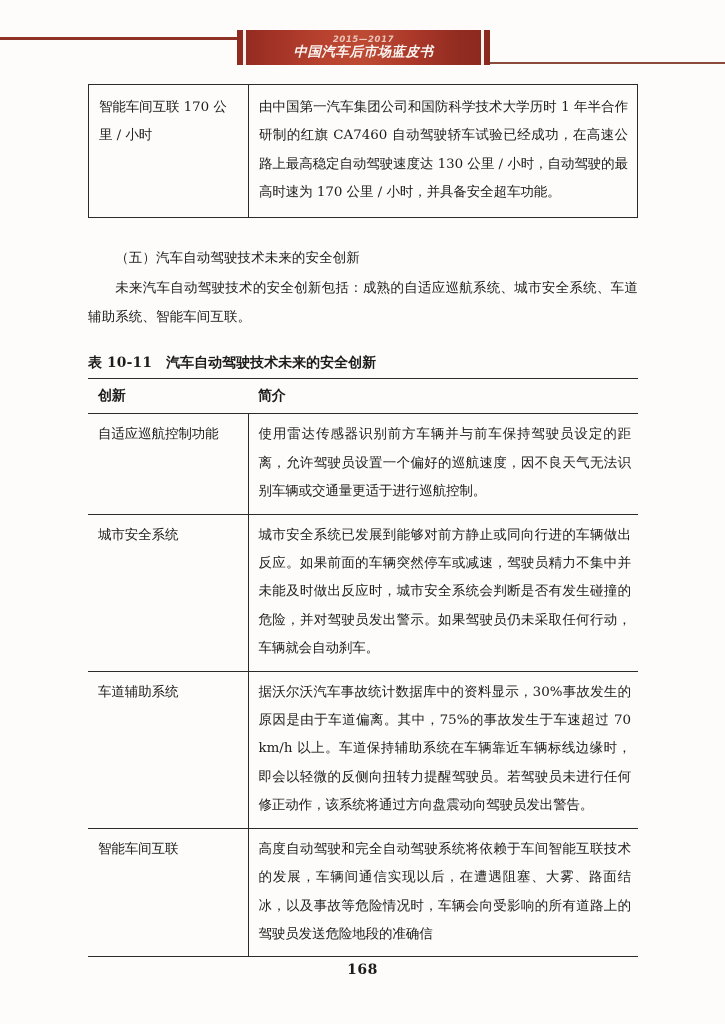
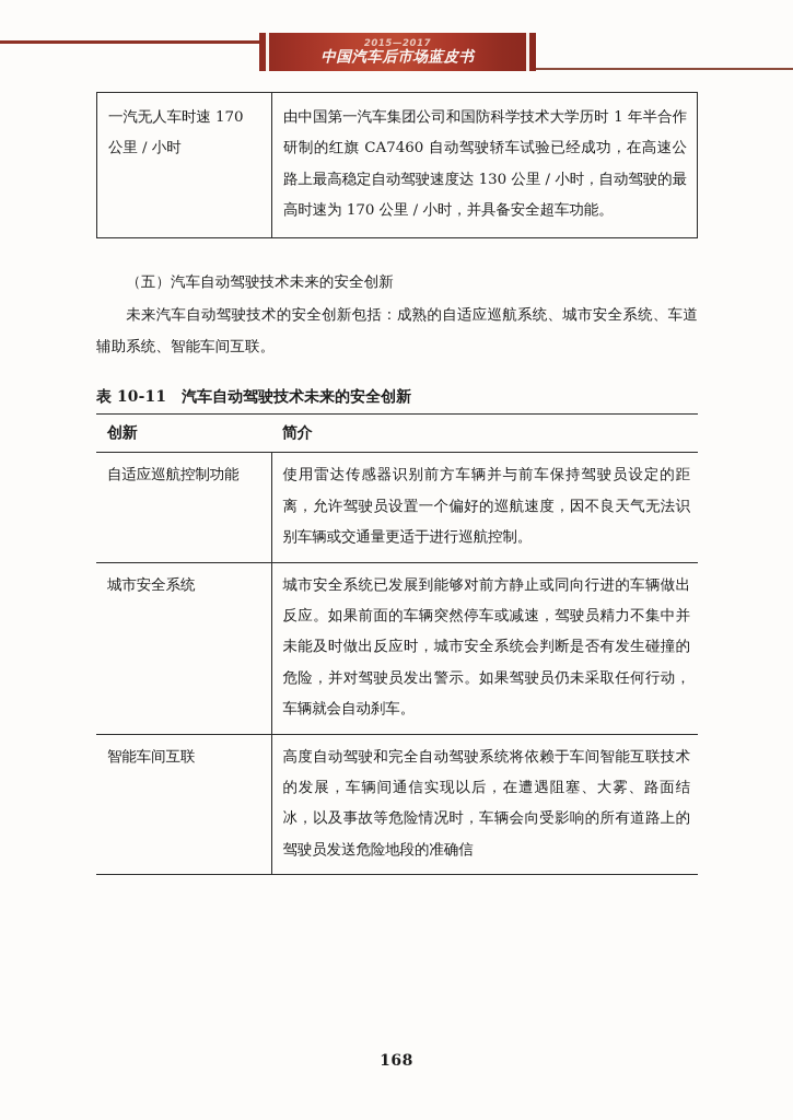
  2015—2017
  中国汽车后市场蓝皮书
- 智能车间互联 170 公里 / 小时	由中国第一汽车集团公司和国防科学技术大学历时 1 年半合作研制的红旗 CA7460 自动驾驶轿车试验已经成功，在高速公路上最高稳定自动驾驶速度达 130 公里 / 小时，自动驾驶的最高时速为 170 公里 / 小时，并具备安全超车功能。
+ 一汽无人车时速 170 公里 / 小时	由中国第一汽车集团公司和国防科学技术大学历时 1 年半合作研制的红旗 CA7460 自动驾驶轿车试验已经成功，在高速公路上最高稳定自动驾驶速度达 130 公里 / 小时，自动驾驶的最高时速为 170 公里 / 小时，并具备安全超车功能。
  （五）汽车自动驾驶技术未来的安全创新
  未来汽车自动驾驶技术的安全创新包括：成熟的自适应巡航系统、城市安全系统、车道辅助系统、智能车间互联。
  表 10-11 汽车自动驾驶技术未来的安全创新
  创新	简介
  自适应巡航控制功能	使用雷达传感器识别前方车辆并与前车保持驾驶员设定的距离，允许驾驶员设置一个偏好的巡航速度，因不良天气无法识别车辆或交通量更适于进行巡航控制。
  城市安全系统	城市安全系统已发展到能够对前方静止或同向行进的车辆做出反应。如果前面的车辆突然停车或减速，驾驶员精力不集中并未能及时做出反应时，城市安全系统会判断是否有发生碰撞的危险，并对驾驶员发出警示。如果驾驶员仍未采取任何行动，车辆就会自动刹车。
- 车道辅助系统	据沃尔沃汽车事故统计数据库中的资料显示，30%事故发生的原因是由于车道偏离。其中，75%的事故发生于车速超过 70 km/h 以上。车道保持辅助系统在车辆靠近车辆标线边缘时，即会以轻微的反侧向扭转力提醒驾驶员。若驾驶员未进行任何修正动作，该系统将通过方向盘震动向驾驶员发出警告。
  智能车间互联	高度自动驾驶和完全自动驾驶系统将依赖于车间智能互联技术的发展，车辆间通信实现以后，在遭遇阻塞、大雾、路面结冰，以及事故等危险情况时，车辆会向受影响的所有道路上的驾驶员发送危险地段的准确信
  168
